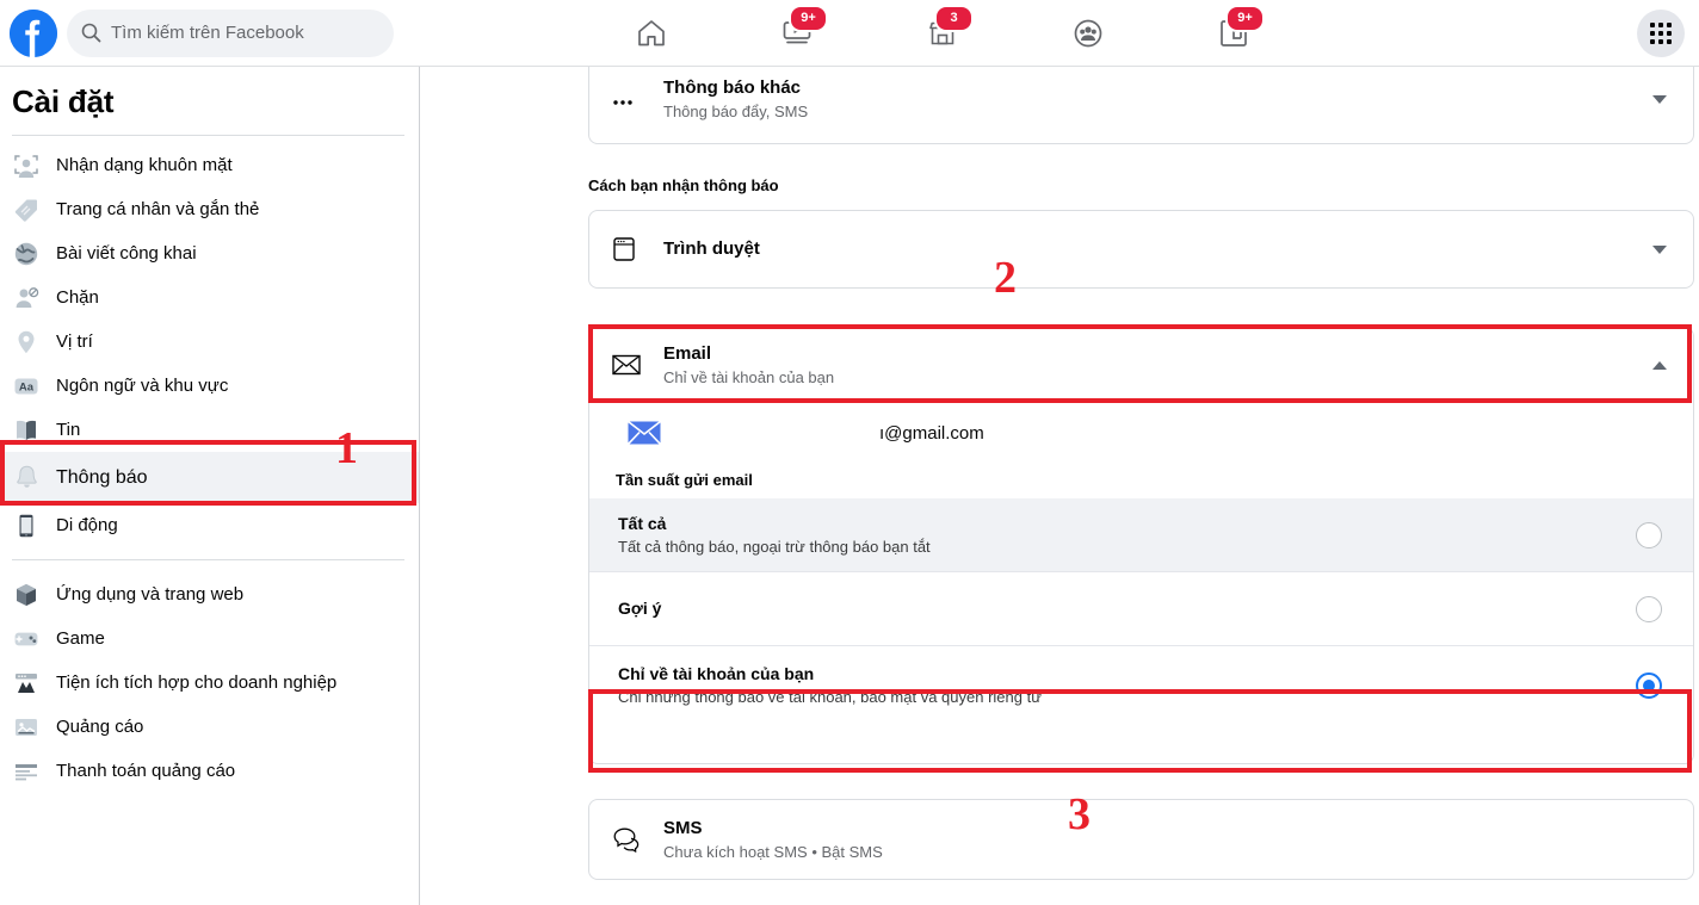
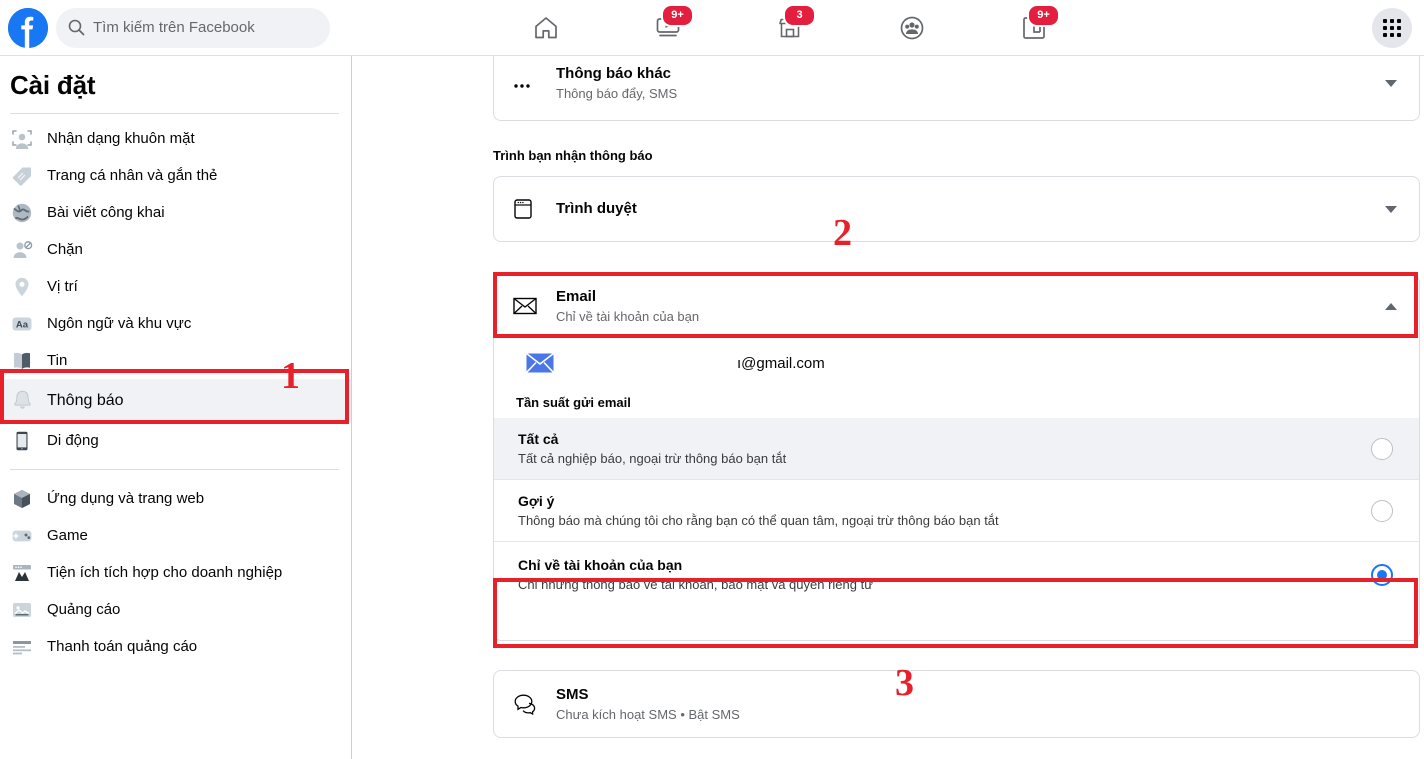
  Tìm kiếm trên Facebook
  9+
  3
  9+
  Cài đặt
  Nhận dạng khuôn mặt
  Trang cá nhân và gắn thẻ
  Bài viết công khai
  Chặn
  Vị trí
  Aa
  Ngôn ngữ và khu vực
  Tin
  Thông báo
  Di động
  Ứng dụng và trang web
  Game
  Tiện ích tích hợp cho doanh nghiệp
  Quảng cáo
  Thanh toán quảng cáo
  1
  Thông báo khác
  Thông báo đẩy, SMS
- Cách bạn nhận thông báo
+ Trình bạn nhận thông báo
  Trình duyệt
  Email
  Chỉ về tài khoản của bạn
  ı@gmail.com
  Tần suất gửi email
  Tất cả
- Tất cả thông báo, ngoại trừ thông báo bạn tắt
+ Tất cả nghiệp báo, ngoại trừ thông báo bạn tắt
  Gợi ý
+ Thông báo mà chúng tôi cho rằng bạn có thể quan tâm, ngoại trừ thông báo bạn tắt
  Chỉ về tài khoản của bạn
  Chỉ những thông báo về tài khoản, bảo mật và quyền riêng tư
  SMS
  Chưa kích hoạt SMS • Bật SMS
  2
  3
